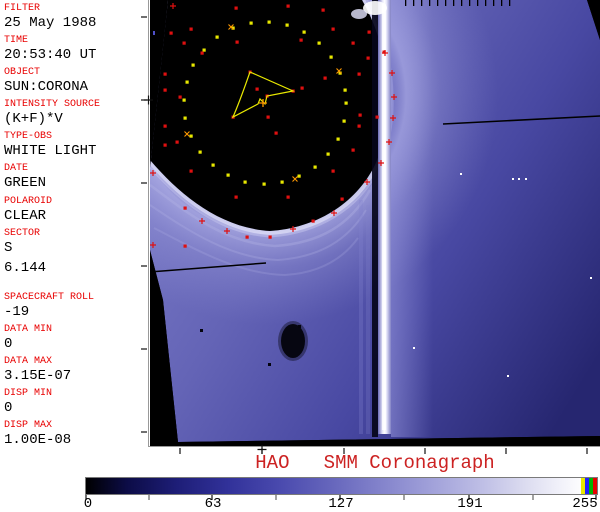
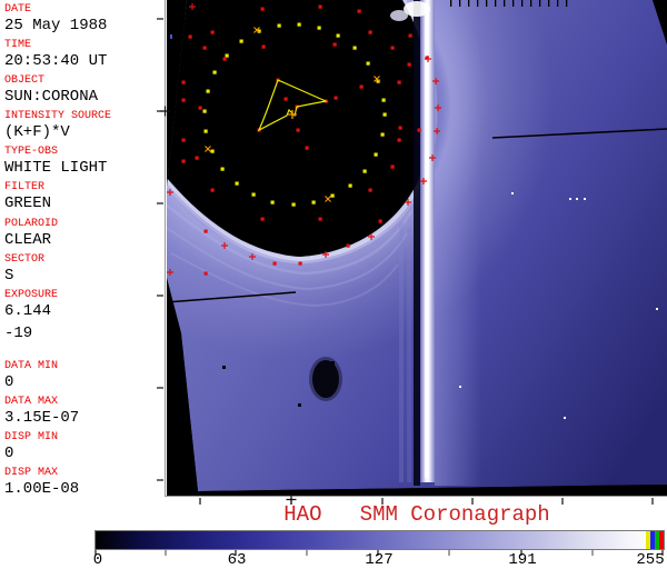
- FILTER
+ DATE
  25 May 1988
  TIME
  20:53:40 UT
  OBJECT
  SUN:CORONA
  INTENSITY SOURCE
  (K+F)*V
  TYPE-OBS
  WHITE LIGHT
- DATE
+ FILTER
  GREEN
  POLAROID
  CLEAR
  SECTOR
  S
+ EXPOSURE
  6.144
- SPACECRAFT ROLL
  -19
  DATA MIN
  0
  DATA MAX
  3.15E-07
  DISP MIN
  0
  DISP MAX
  1.00E-08
  HAO SMM Coronagraph
  0
  63
  127
  191
  255
